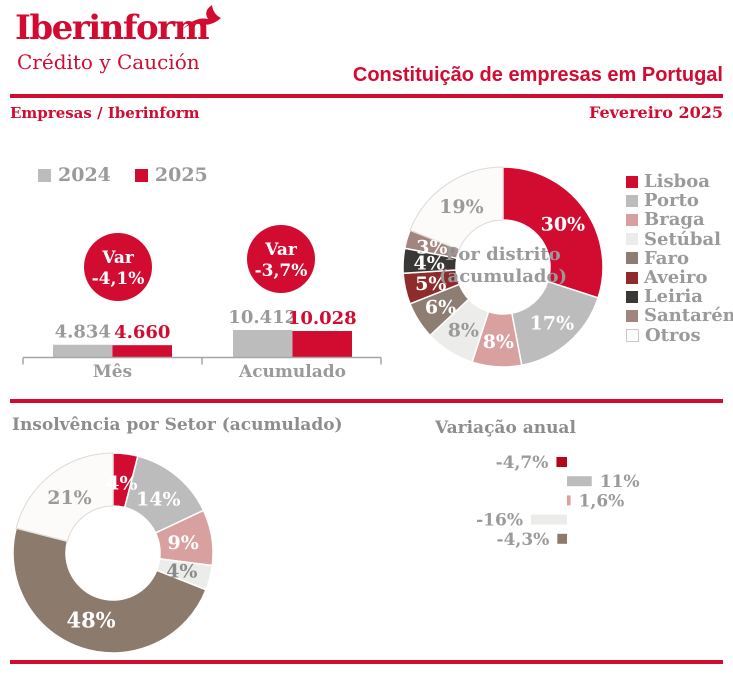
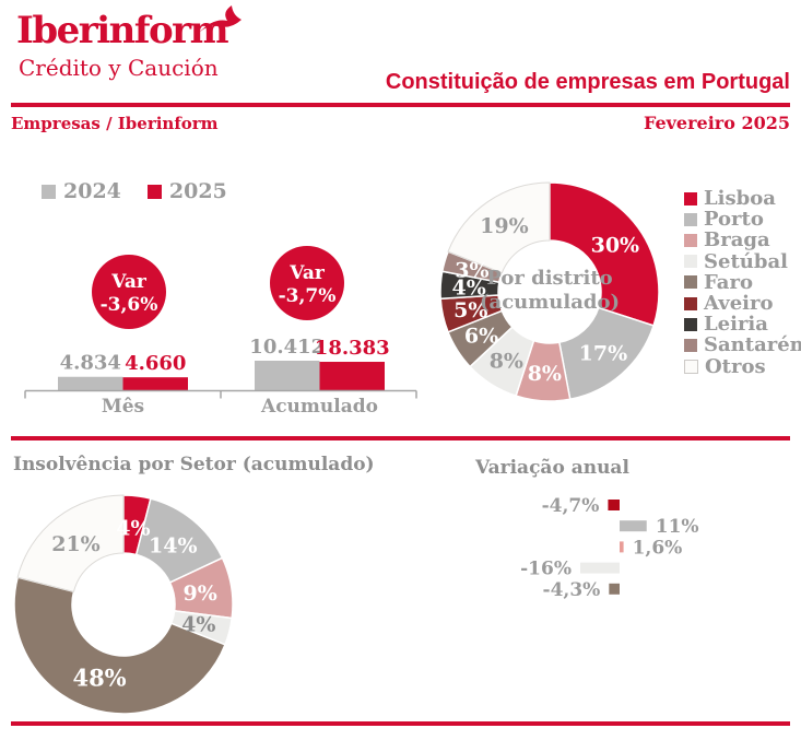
  Iberinform
  Crédito y Caución
  Constituição de empresas em Portugal
  Empresas / Iberinform
  Fevereiro 2025
  2024
  2025
  4.834
  4.660
  Mês
  10.412
- 10.028
+ 18.383
  Acumulado
  Var
- -4,1%
+ -3,6%
  Var
  -3,7%
  30%
  17%
  8%
  8%
  6%
  5%
  4%
  3%
  19%
  Por distrito
  (acumulado)
  Lisboa
  Porto
  Braga
  Setúbal
  Faro
  Aveiro
  Leiria
  Santarém
  Otros
  Insolvência por Setor (acumulado)
  4%
  14%
  9%
  4%
  48%
  21%
  Variação anual
  -4,7%
  11%
  1,6%
  -16%
  -4,3%
